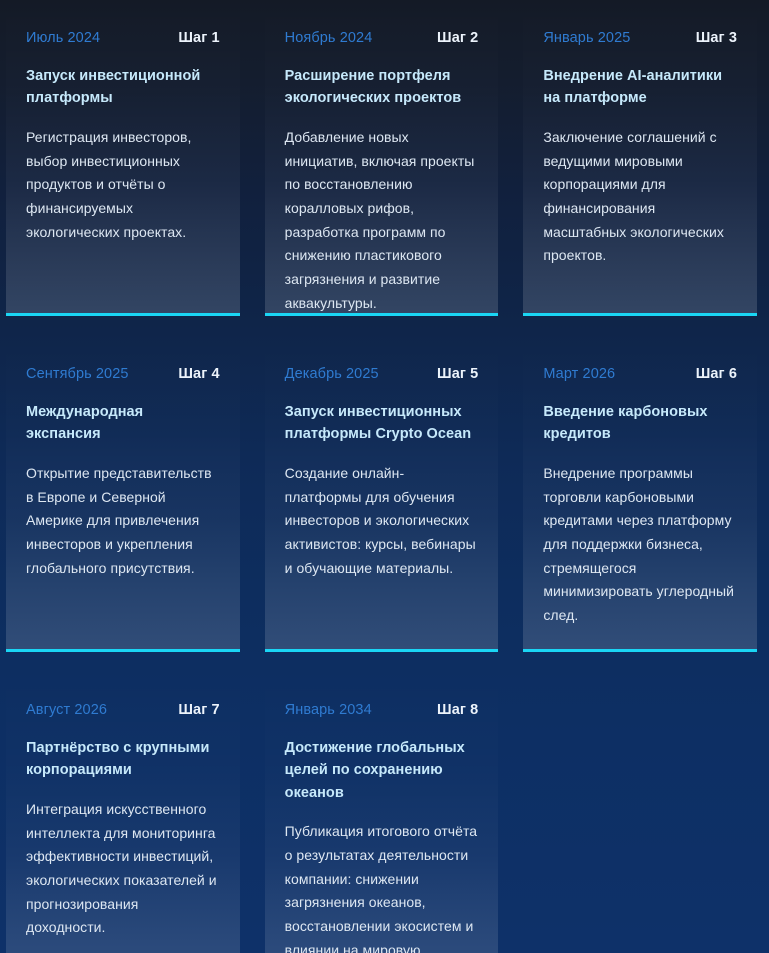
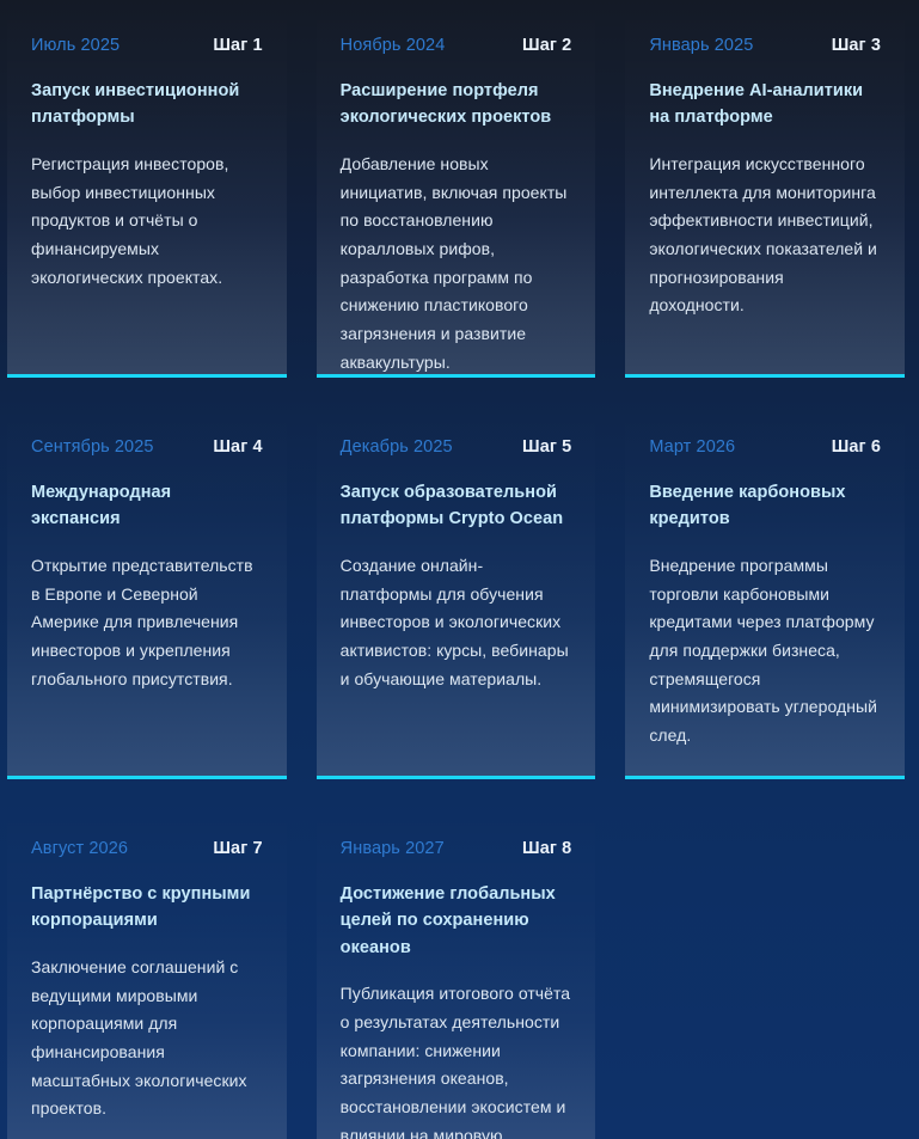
- Июль 2024
+ Июль 2025
  Шаг 1
  Запуск инвестиционной платформы
  Регистрация инвесторов, выбор инвестиционных продуктов и отчёты о финансируемых экологических проектах.
  Ноябрь 2024
  Шаг 2
  Расширение портфеля экологических проектов
  Добавление новых инициатив, включая проекты по восстановлению коралловых рифов, разработка программ по снижению пластикового загрязнения и развитие аквакультуры.
  Январь 2025
  Шаг 3
  Внедрение AI-аналитики на платформе
- Заключение соглашений с ведущими мировыми корпорациями для финансирования масштабных экологических проектов.
+ Интеграция искусственного интеллекта для мониторинга эффективности инвестиций, экологических показателей и прогнозирования доходности.
  Сентябрь 2025
  Шаг 4
  Международная экспансия
  Открытие представительств в Европе и Северной Америке для привлечения инвесторов и укрепления глобального присутствия.
  Декабрь 2025
  Шаг 5
- Запуск инвестиционных платформы Crypto Ocean
+ Запуск образовательной платформы Crypto Ocean
  Создание онлайн-платформы для обучения инвесторов и экологических активистов: курсы, вебинары и обучающие материалы.
  Март 2026
  Шаг 6
  Введение карбоновых кредитов
  Внедрение программы торговли карбоновыми кредитами через платформу для поддержки бизнеса, стремящегося минимизировать углеродный след.
  Август 2026
  Шаг 7
  Партнёрство с крупными корпорациями
- Интеграция искусственного интеллекта для мониторинга эффективности инвестиций, экологических показателей и прогнозирования доходности.
+ Заключение соглашений с ведущими мировыми корпорациями для финансирования масштабных экологических проектов.
- Январь 2034
+ Январь 2027
  Шаг 8
  Достижение глобальных целей по сохранению океанов
  Публикация итогового отчёта о результатах деятельности компании: снижении загрязнения океанов, восстановлении экосистем и влиянии на мировую
